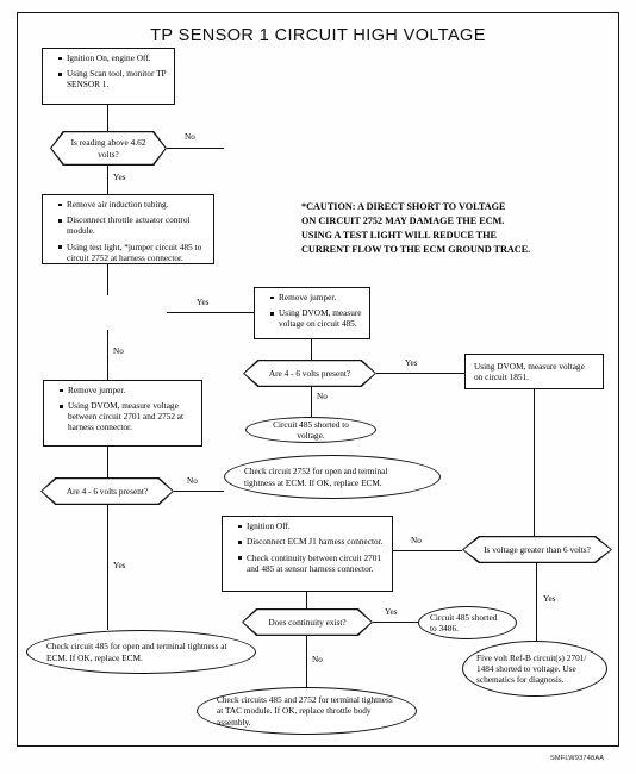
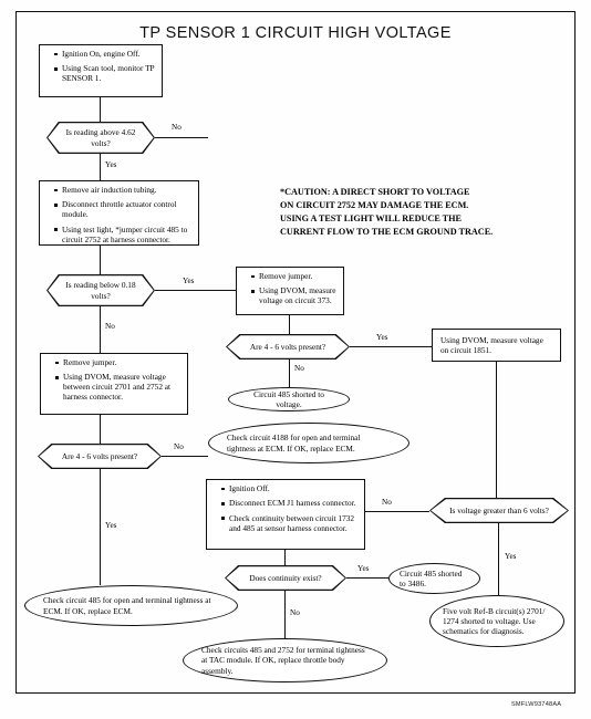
  TP SENSOR 1 CIRCUIT HIGH VOLTAGE
  *CAUTION: A DIRECT SHORT TO VOLTAGE
  ON CIRCUIT 2752 MAY DAMAGE THE ECM.
  USING A TEST LIGHT WILL REDUCE THE
  CURRENT FLOW TO THE ECM GROUND TRACE.
  Ignition On, engine Off.
  Using Scan tool, monitor TP SENSOR 1.
  Is reading above 4.62 volts?
  No
  Yes
  Remove air induction tubing.
  Disconnect throttle actuator control module.
  Using test light, *jumper circuit 485 to circuit 2752 at harness connector.
+ Is reading below 0.18 volts?
  Yes
  No
  Remove jumper.
- Using DVOM, measure voltage on circuit 485.
+ Using DVOM, measure voltage on circuit 373.
  Are 4 - 6 volts present?
  Yes
  No
  Using DVOM, measure voltage on circuit 1851.
  Circuit 485 shorted to voltage.
  Remove jumper.
  Using DVOM, measure voltage between circuit 2701 and 2752 at harness connector.
  Are 4 - 6 volts present?
  No
  Yes
- Check circuit 2752 for open and terminal tightness at ECM. If OK, replace ECM.
+ Check circuit 4188 for open and terminal tightness at ECM. If OK, replace ECM.
  Ignition Off.
  Disconnect ECM J1 harness connector.
- Check continuity between circuit 2701 and 485 at sensor harness connector.
+ Check continuity between circuit 1732 and 485 at sensor harness connector.
  No
  Is voltage greater than 6 volts?
  Yes
  Does continuity exist?
  Yes
  No
  Circuit 485 shorted to 3486.
  Check circuit 485 for open and terminal tightness at ECM. If OK, replace ECM.
- Five volt Ref-B circuit(s) 2701/ 1484 shorted to voltage. Use schematics for diagnosis.
+ Five volt Ref-B circuit(s) 2701/ 1274 shorted to voltage. Use schematics for diagnosis.
  Check circuits 485 and 2752 for terminal tightness at TAC module. If OK, replace throttle body assembly.
